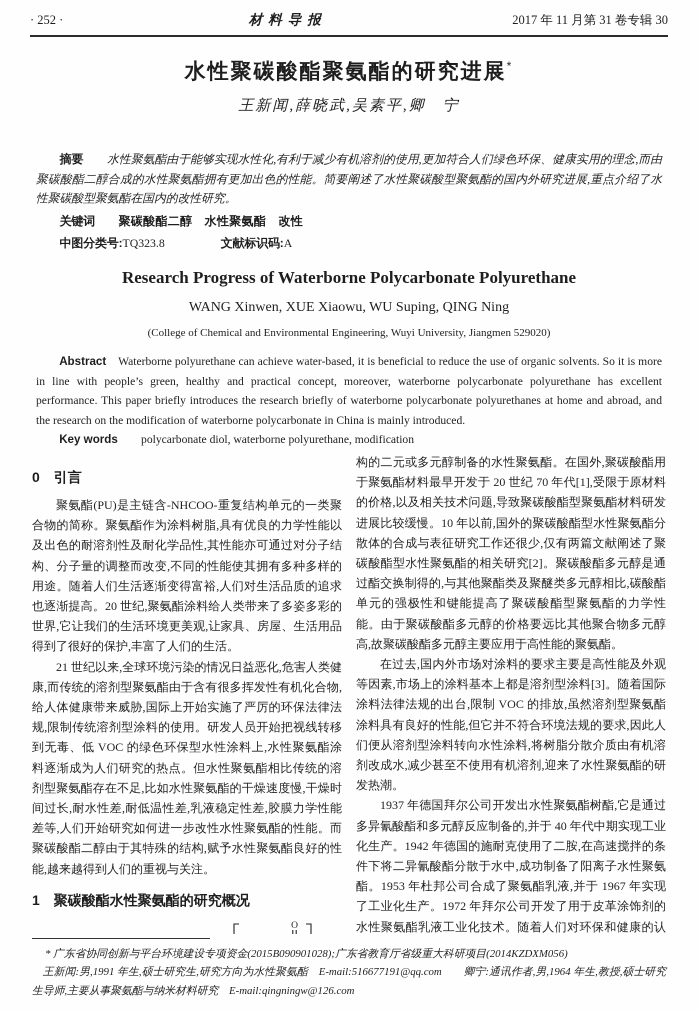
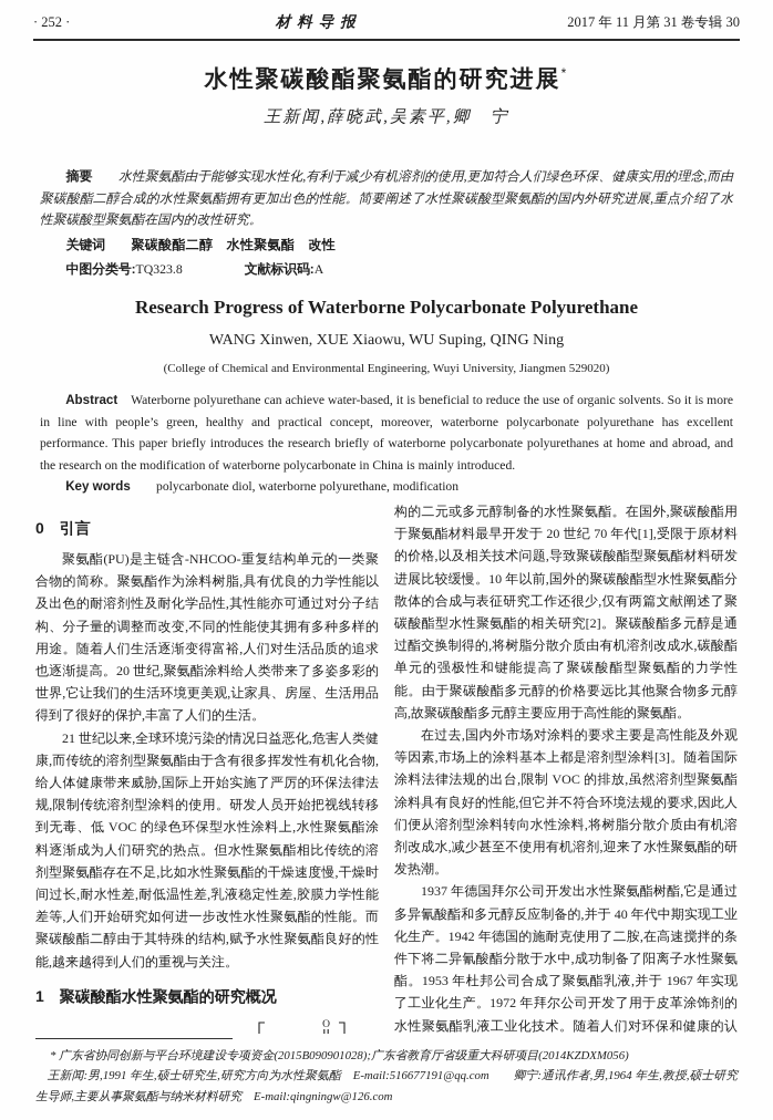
  · 252 ·
  材料导报
  2017 年 11 月第 31 卷专辑 30
  水性聚碳酸酯聚氨酯的研究进展*
  王新闻,薛晓武,吴素平,卿 宁
  摘要 水性聚氨酯由于能够实现水性化,有利于减少有机溶剂的使用,更加符合人们绿色环保、健康实用的理念,而由聚碳酸酯二醇合成的水性聚氨酯拥有更加出色的性能。简要阐述了水性聚碳酸型聚氨酯的国内外研究进展,重点介绍了水性聚碳酸型聚氨酯在国内的改性研究。
  关键词 聚碳酸酯二醇 水性聚氨酯 改性
  中图分类号:TQ323.8 文献标识码:A
  Research Progress of Waterborne Polycarbonate Polyurethane
  WANG Xinwen, XUE Xiaowu, WU Suping, QING Ning
  (College of Chemical and Environmental Engineering, Wuyi University, Jiangmen 529020)
  Abstract Waterborne polyurethane can achieve water-based, it is beneficial to reduce the use of organic solvents. So it is more in line with people’s green, healthy and practical concept, moreover, waterborne polycarbonate polyurethane has excellent performance. This paper briefly introduces the research briefly of waterborne polycarbonate polyurethanes at home and abroad, and the research on the modification of waterborne polycarbonate in China is mainly introduced.
  Key words polycarbonate diol, waterborne polyurethane, modification
  0 引言
  聚氨酯(PU)是主链含-NHCOO-重复结构单元的一类聚合物的简称。聚氨酯作为涂料树脂,具有优良的力学性能以及出色的耐溶剂性及耐化学品性,其性能亦可通过对分子结构、分子量的调整而改变,不同的性能使其拥有多种多样的用途。随着人们生活逐渐变得富裕,人们对生活品质的追求也逐渐提高。20 世纪,聚氨酯涂料给人类带来了多姿多彩的世界,它让我们的生活环境更美观,让家具、房屋、生活用品得到了很好的保护,丰富了人们的生活。
  21 世纪以来,全球环境污染的情况日益恶化,危害人类健康,而传统的溶剂型聚氨酯由于含有很多挥发性有机化合物,给人体健康带来威胁,国际上开始实施了严厉的环保法律法规,限制传统溶剂型涂料的使用。研发人员开始把视线转移到无毒、低 VOC 的绿色环保型水性涂料上,水性聚氨酯涂料逐渐成为人们研究的热点。但水性聚氨酯相比传统的溶剂型聚氨酯存在不足,比如水性聚氨酯的干燥速度慢,干燥时间过长,耐水性差,耐低温性差,乳液稳定性差,胶膜力学性能差等,人们开始研究如何进一步改性水性聚氨酯的性能。而聚碳酸酯二醇由于其特殊的结构,赋予水性聚氨酯良好的性能,越来越得到人们的重视与关注。
  1 聚碳酸酯水性聚氨酯的研究概况
  O
- 构的二元或多元醇制备的水性聚氨酯。在国外,聚碳酸酯用于聚氨酯材料最早开发于 20 世纪 70 年代[1],受限于原材料的价格,以及相关技术问题,导致聚碳酸酯型聚氨酯材料研发进展比较缓慢。10 年以前,国外的聚碳酸酯型水性聚氨酯分散体的合成与表征研究工作还很少,仅有两篇文献阐述了聚碳酸酯型水性聚氨酯的相关研究[2]。聚碳酸酯多元醇是通过酯交换制得的,与其他聚酯类及聚醚类多元醇相比,碳酸酯单元的强极性和键能提高了聚碳酸酯型聚氨酯的力学性能。由于聚碳酸酯多元醇的价格要远比其他聚合物多元醇高,故聚碳酸酯多元醇主要应用于高性能的聚氨酯。
+ 构的二元或多元醇制备的水性聚氨酯。在国外,聚碳酸酯用于聚氨酯材料最早开发于 20 世纪 70 年代[1],受限于原材料的价格,以及相关技术问题,导致聚碳酸酯型聚氨酯材料研发进展比较缓慢。10 年以前,国外的聚碳酸酯型水性聚氨酯分散体的合成与表征研究工作还很少,仅有两篇文献阐述了聚碳酸酯型水性聚氨酯的相关研究[2]。聚碳酸酯多元醇是通过酯交换制得的,将树脂分散介质由有机溶剂改成水,碳酸酯单元的强极性和键能提高了聚碳酸酯型聚氨酯的力学性能。由于聚碳酸酯多元醇的价格要远比其他聚合物多元醇高,故聚碳酸酯多元醇主要应用于高性能的聚氨酯。
  在过去,国内外市场对涂料的要求主要是高性能及外观等因素,市场上的涂料基本上都是溶剂型涂料[3]。随着国际涂料法律法规的出台,限制 VOC 的排放,虽然溶剂型聚氨酯涂料具有良好的性能,但它并不符合环境法规的要求,因此人们便从溶剂型涂料转向水性涂料,将树脂分散介质由有机溶剂改成水,减少甚至不使用有机溶剂,迎来了水性聚氨酯的研发热潮。
  1937 年德国拜尔公司开发出水性聚氨酯树酯,它是通过多异氰酸酯和多元醇反应制备的,并于 40 年代中期实现工业化生产。1942 年德国的施耐克使用了二胺,在高速搅拌的条件下将二异氰酸酯分散于水中,成功制备了阳离子水性聚氨酯。1953 年杜邦公司合成了聚氨酯乳液,并于 1967 年实现了工业化生产。1972 年拜尔公司开发了用于皮革涂饰剂的水性聚氨酯乳液工业化技术。随着人们对环保和健康的认
  * 广东省协同创新与平台环境建设专项资金(2015B090901028);广东省教育厅省级重大科研项目(2014KZDXM056)
  王新闻:男,1991 年生,硕士研究生,研究方向为水性聚氨酯 E-mail:516677191@qq.com 卿宁:通讯作者,男,1964 年生,教授,硕士研究生导师,主要从事聚氨酯与纳米材料研究 E-mail:qingningw@126.com
